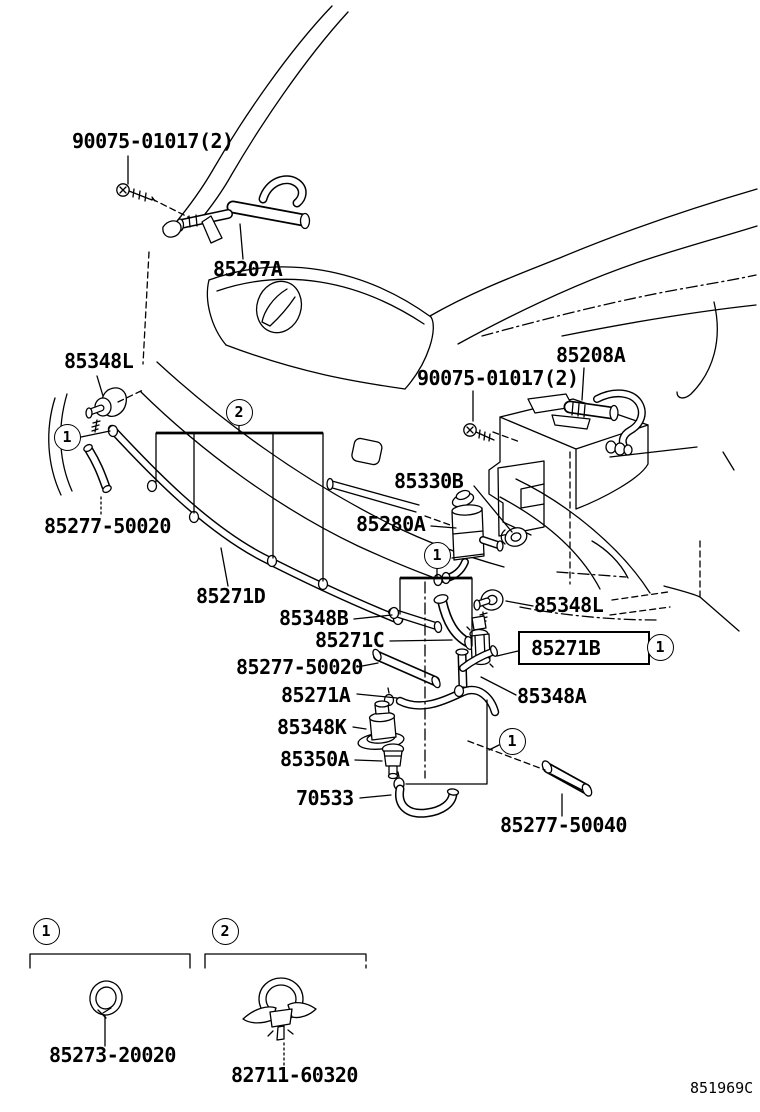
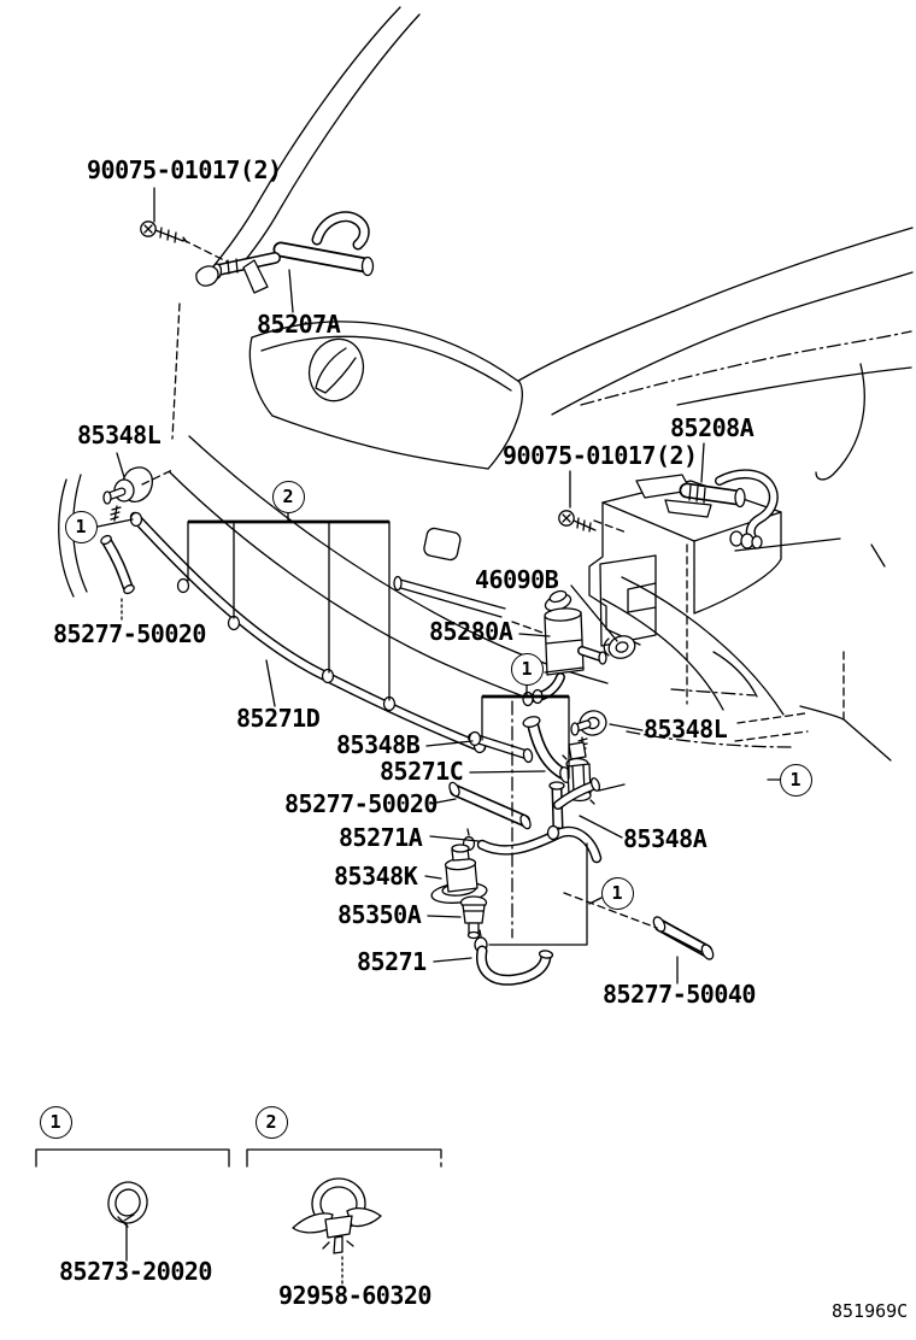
  90075-01017(2)
  85207A
  85348L
  85277-50020
  85208A
  90075-01017(2)
- 85330B
+ 46090B
  85280A
  85271D
  85348B
  85271C
  85348L
  85277-50020
  85348A
  85271A
  85348K
  85350A
- 70533
+ 85271
  85277-50040
  85273-20020
- 82711-60320
+ 92958-60320
- 85271B
  1
  2
  1
  1
  1
  1
  2
  851969C
